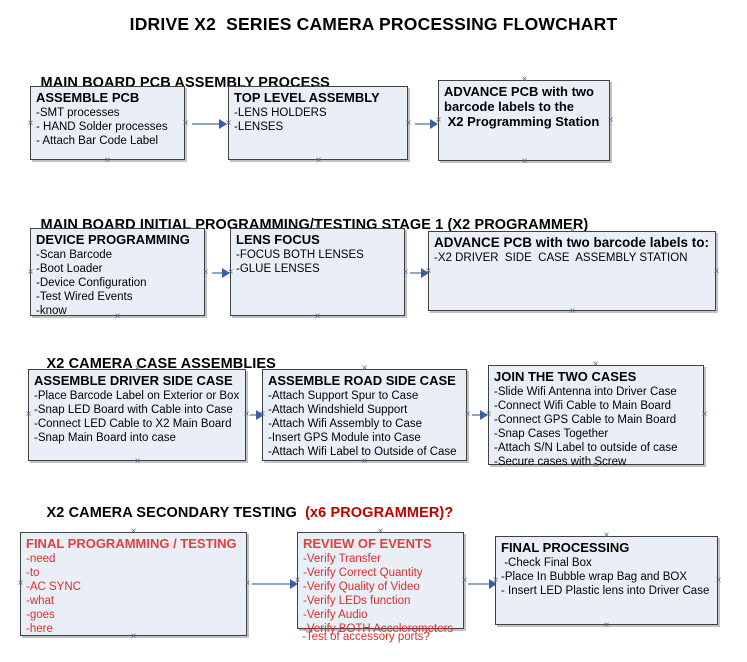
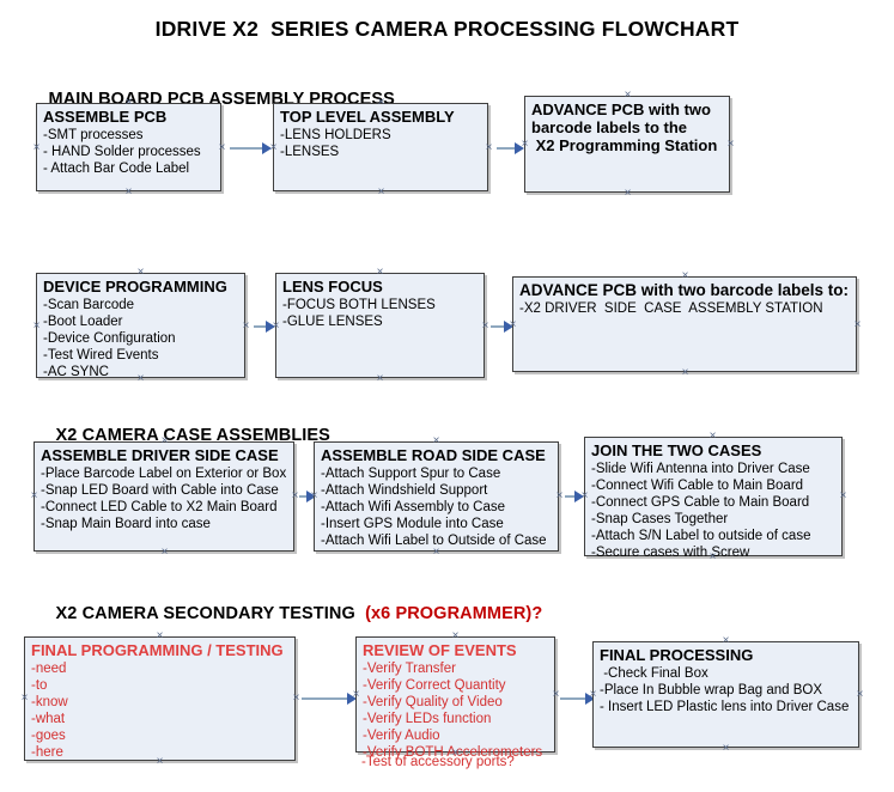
  IDRIVE X2 SERIES CAMERA PROCESSING FLOWCHART
  MAIN BOARD PCB ASSEMBLY PROCESS
  ASSEMBLE PCB
  -SMT processes
  - HAND Solder processes
  - Attach Bar Code Label
  TOP LEVEL ASSEMBLY
  -LENS HOLDERS
  -LENSES
  ADVANCE PCB with two
  barcode labels to the
  X2 Programming Station
- MAIN BOARD INITIAL PROGRAMMING/TESTING STAGE 1 (X2 PROGRAMMER)
  DEVICE PROGRAMMING
  -Scan Barcode
  -Boot Loader
  -Device Configuration
  -Test Wired Events
- -know
+ -AC SYNC
  LENS FOCUS
  -FOCUS BOTH LENSES
  -GLUE LENSES
  ADVANCE PCB with two barcode labels to:
  -X2 DRIVER SIDE CASE ASSEMBLY STATION
  X2 CAMERA CASE ASSEMBLIES
  ASSEMBLE DRIVER SIDE CASE
  -Place Barcode Label on Exterior or Box
  -Snap LED Board with Cable into Case
  -Connect LED Cable to X2 Main Board
  -Snap Main Board into case
  ASSEMBLE ROAD SIDE CASE
  -Attach Support Spur to Case
  -Attach Windshield Support
  -Attach Wifi Assembly to Case
  -Insert GPS Module into Case
  -Attach Wifi Label to Outside of Case
  JOIN THE TWO CASES
  -Slide Wifi Antenna into Driver Case
  -Connect Wifi Cable to Main Board
  -Connect GPS Cable to Main Board
  -Snap Cases Together
  -Attach S/N Label to outside of case
  -Secure cases with Screw
  X2 CAMERA SECONDARY TESTING (x6 PROGRAMMER)?
  FINAL PROGRAMMING / TESTING
  -need
  -to
- -AC SYNC
+ -know
  -what
  -goes
  -here
  REVIEW OF EVENTS
  -Verify Transfer
  -Verify Correct Quantity
  -Verify Quality of Video
  -Verify LEDs function
  -Verify Audio
  -Verify BOTH Accelerometers
  -Test of accessory ports?
  FINAL PROCESSING
  -Check Final Box
  -Place In Bubble wrap Bag and BOX
  - Insert LED Plastic lens into Driver Case
